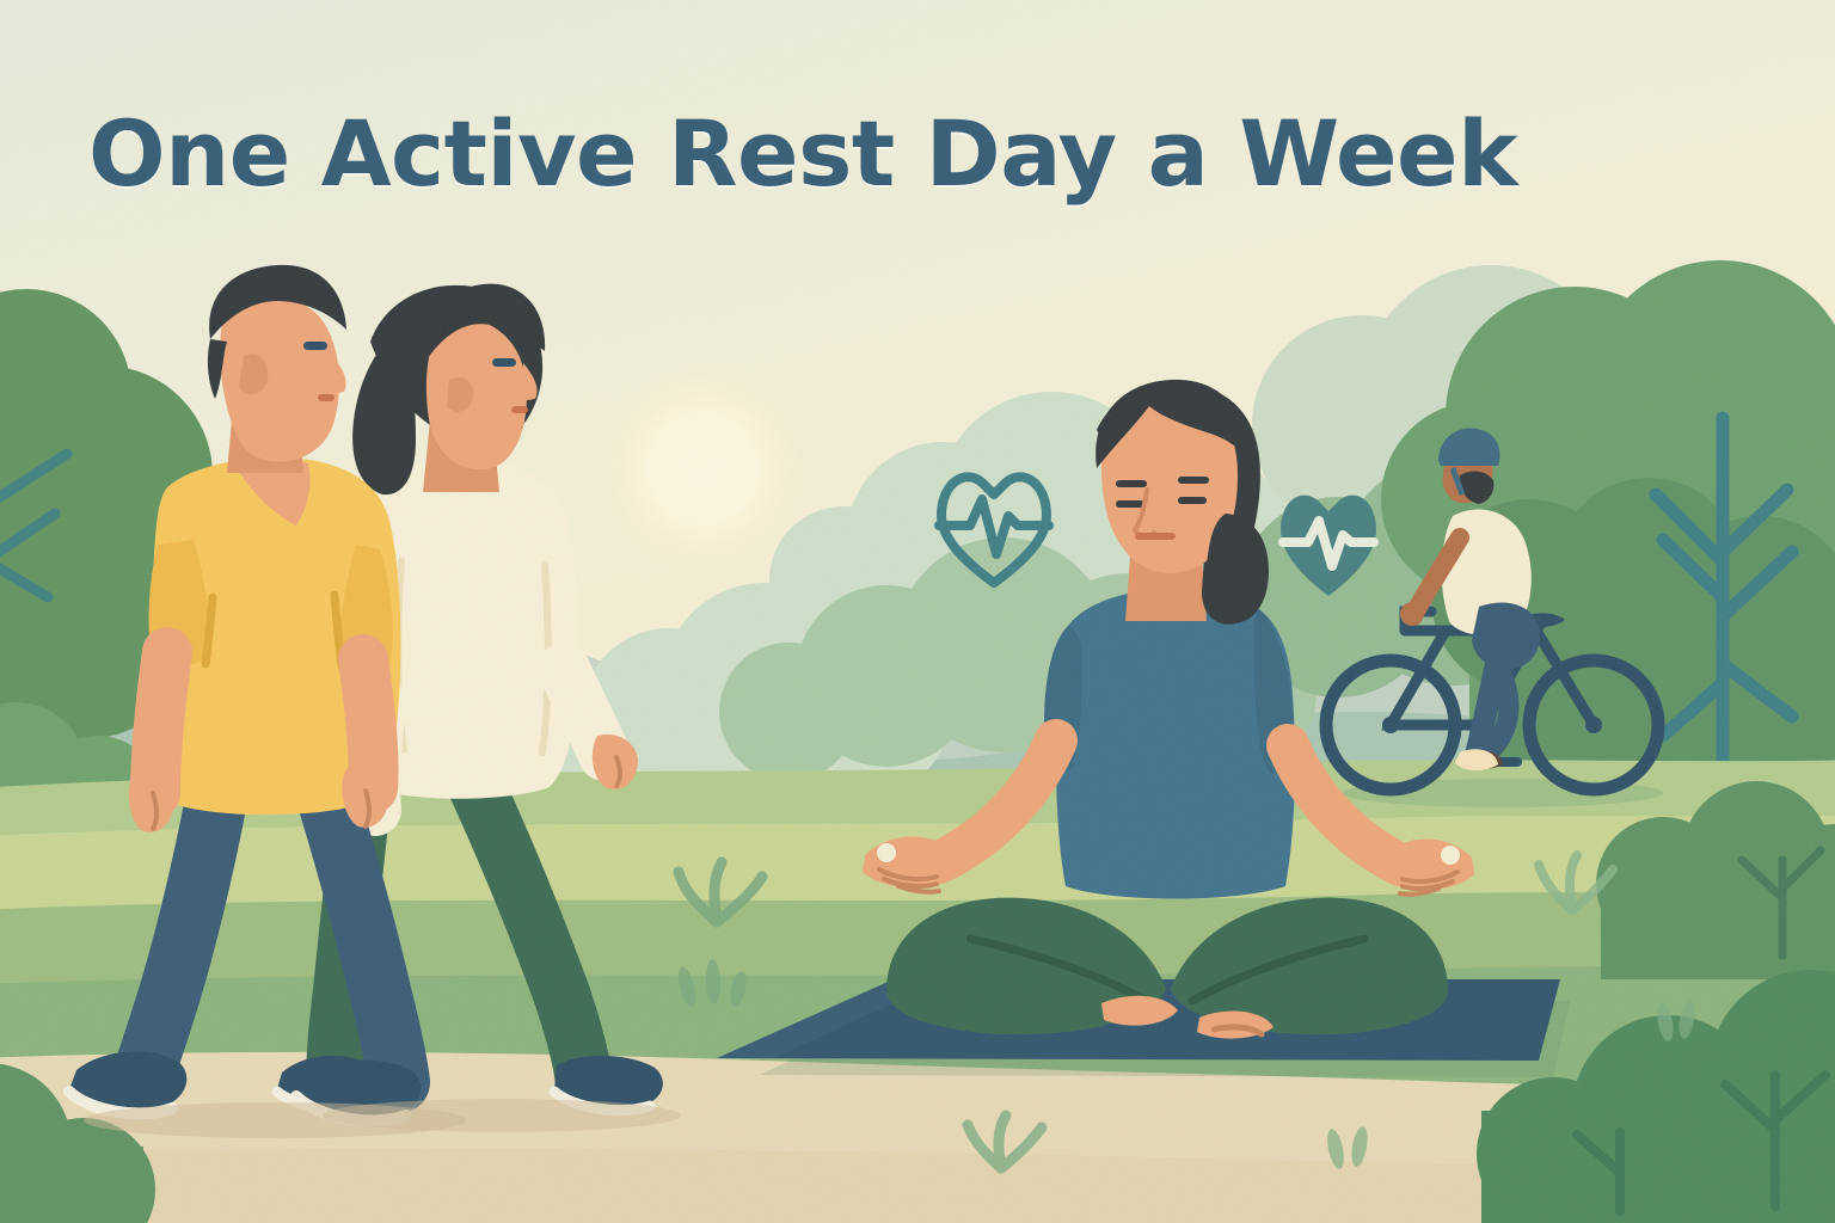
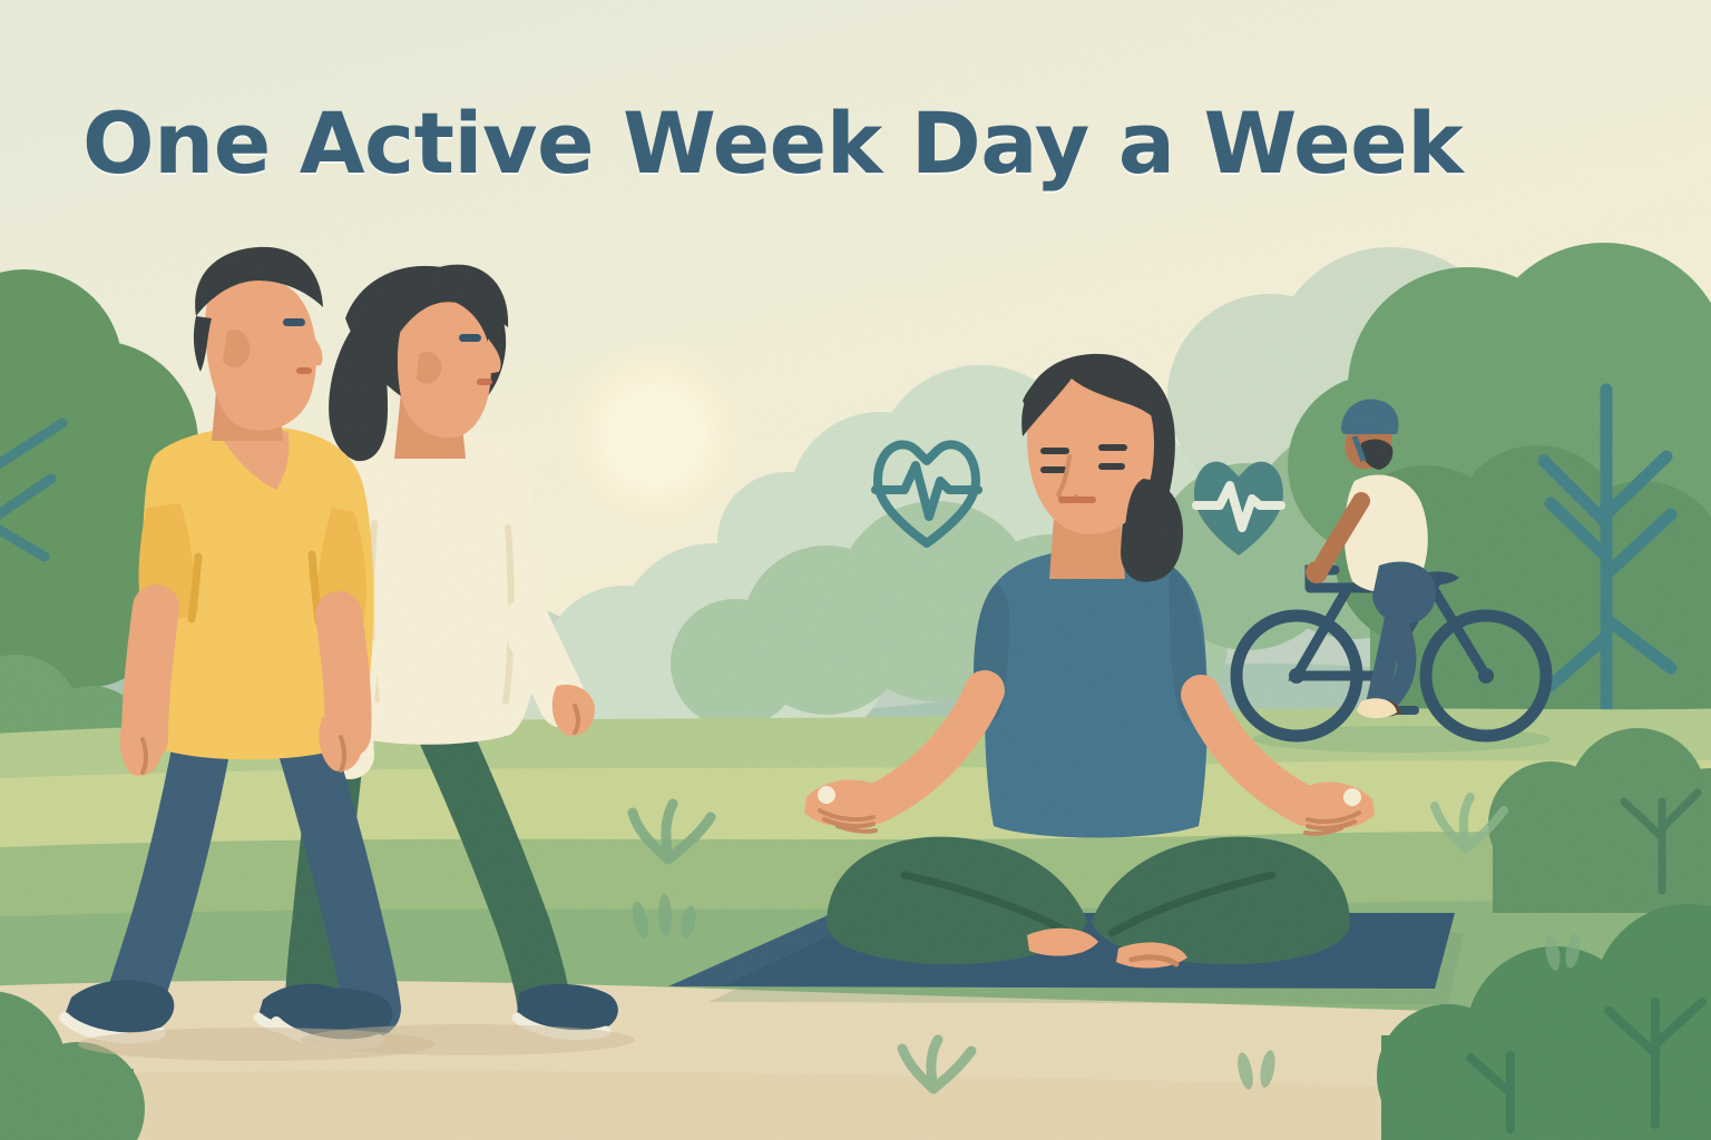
- One Active Rest Day a Week
+ One Active Week Day a Week
